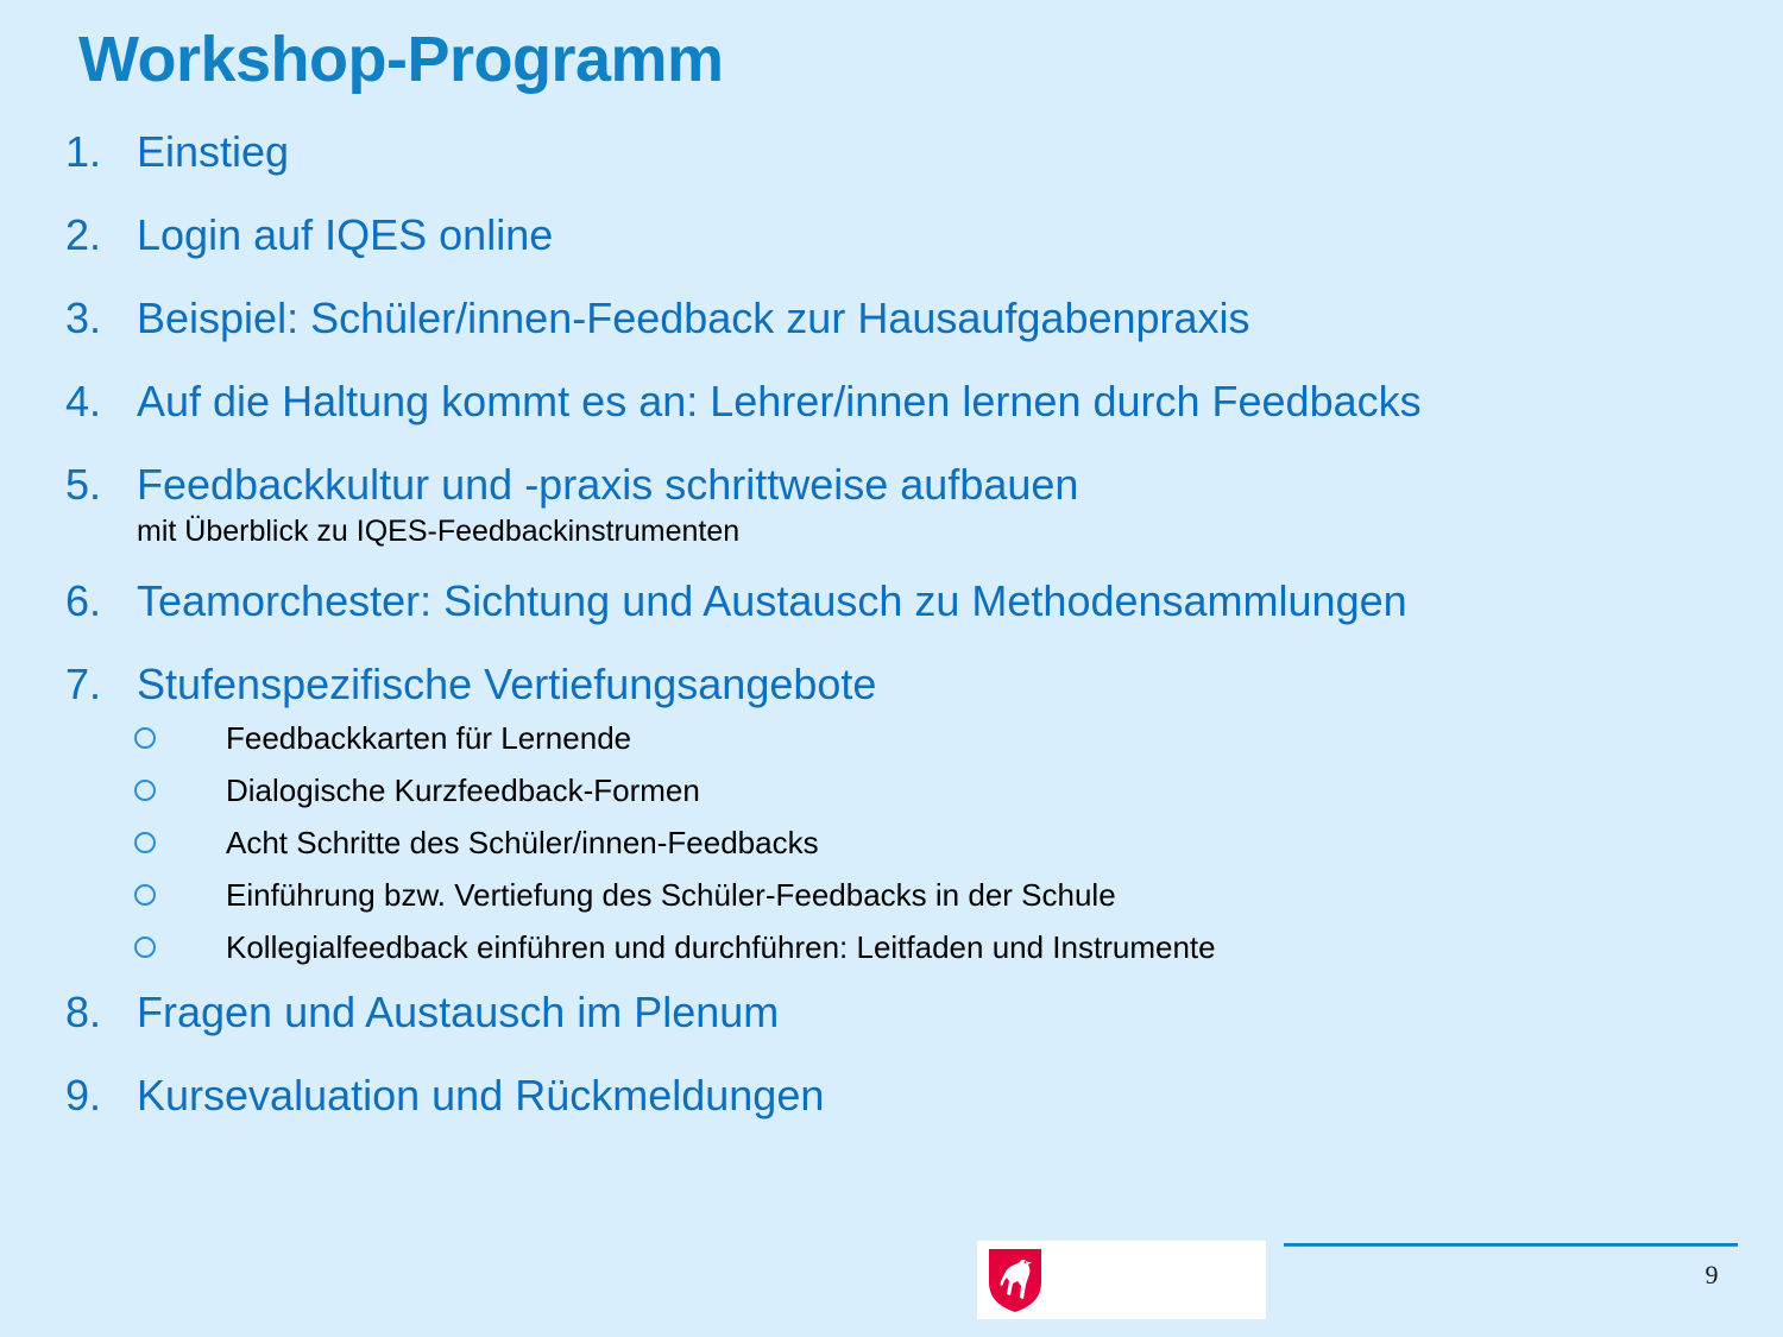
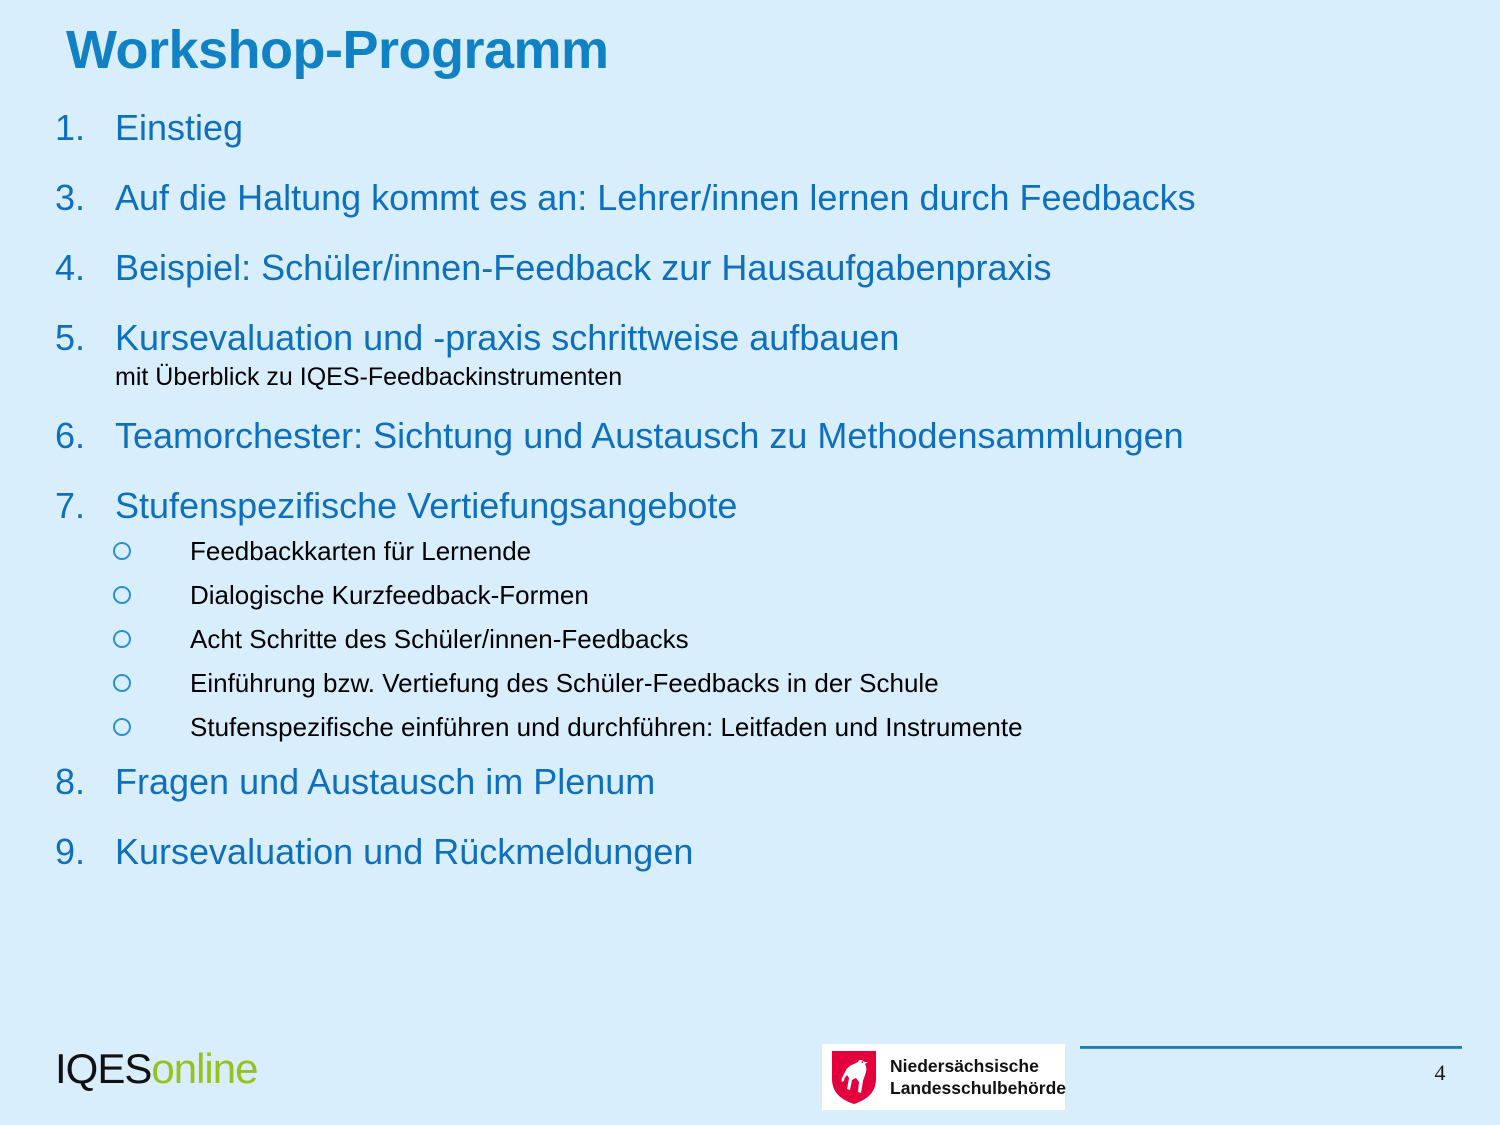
  Workshop-Programm
  1.
  Einstieg
- 2.
- Login auf IQES online
  3.
- Beispiel: Schüler/innen-Feedback zur Hausaufgabenpraxis
+ Auf die Haltung kommt es an: Lehrer/innen lernen durch Feedbacks
  4.
- Auf die Haltung kommt es an: Lehrer/innen lernen durch Feedbacks
+ Beispiel: Schüler/innen-Feedback zur Hausaufgabenpraxis
  5.
- Feedbackkultur und -praxis schrittweise aufbauen
+ Kursevaluation und -praxis schrittweise aufbauen
  mit Überblick zu IQES-Feedbackinstrumenten
  6.
  Teamorchester: Sichtung und Austausch zu Methodensammlungen
  7.
  Stufenspezifische Vertiefungsangebote
  Feedbackkarten für Lernende
  Dialogische Kurzfeedback-Formen
  Acht Schritte des Schüler/innen-Feedbacks
  Einführung bzw. Vertiefung des Schüler-Feedbacks in der Schule
- Kollegialfeedback einführen und durchführen: Leitfaden und Instrumente
+ Stufenspezifische einführen und durchführen: Leitfaden und Instrumente
  8.
  Fragen und Austausch im Plenum
  9.
  Kursevaluation und Rückmeldungen
+ IQESonline
+ Niedersächsische
+ Landesschulbehörde
- 9
+ 4
